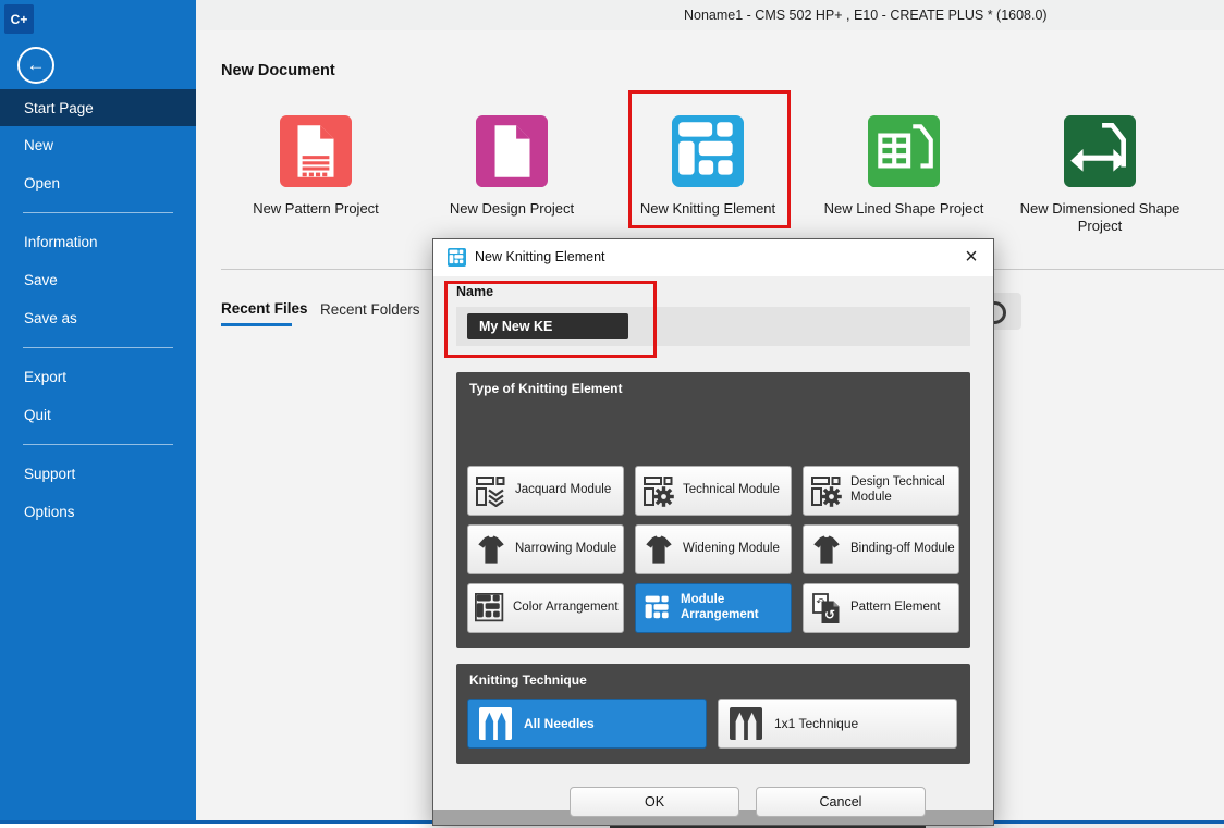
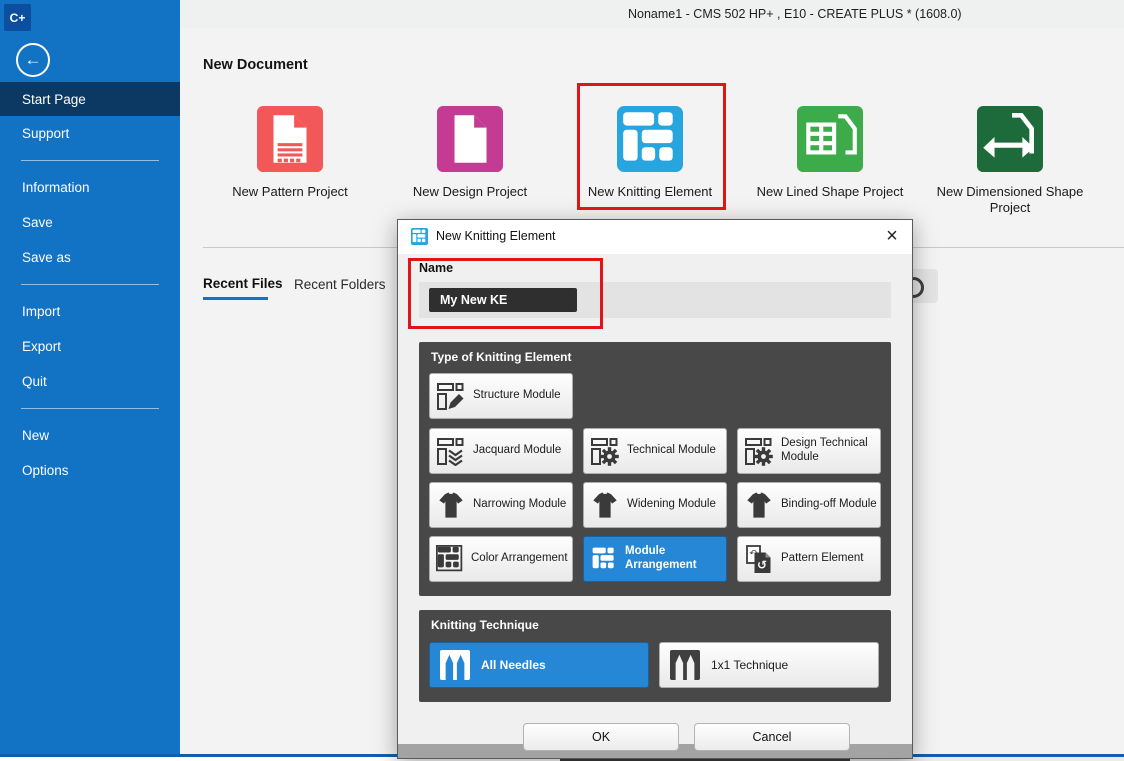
  Noname1 - CMS 502 HP+ , E10 - CREATE PLUS * (1608.0)
  New Document
  New Pattern Project
  New Design Project
  New Knitting Element
  New Lined Shape Project
  New Dimensioned Shape Project
  Recent Files
  Recent Folders
  C+
  ←
  Start Page
- New
+ Support
- Open
  Information
  Save
  Save as
+ Import
  Export
  Quit
- Support
+ New
  Options
  New Knitting Element
  ×
  Name
  My New KE
  Type of Knitting Element
+ Structure Module
  Jacquard Module
  Technical Module
  Design Technical Module
  Narrowing Module
  Widening Module
  Binding-off Module
  Color Arrangement
  Module Arrangement
  ↶
  ↺
  Pattern Element
  Knitting Technique
  All Needles
  1x1 Technique
  OK
  Cancel
